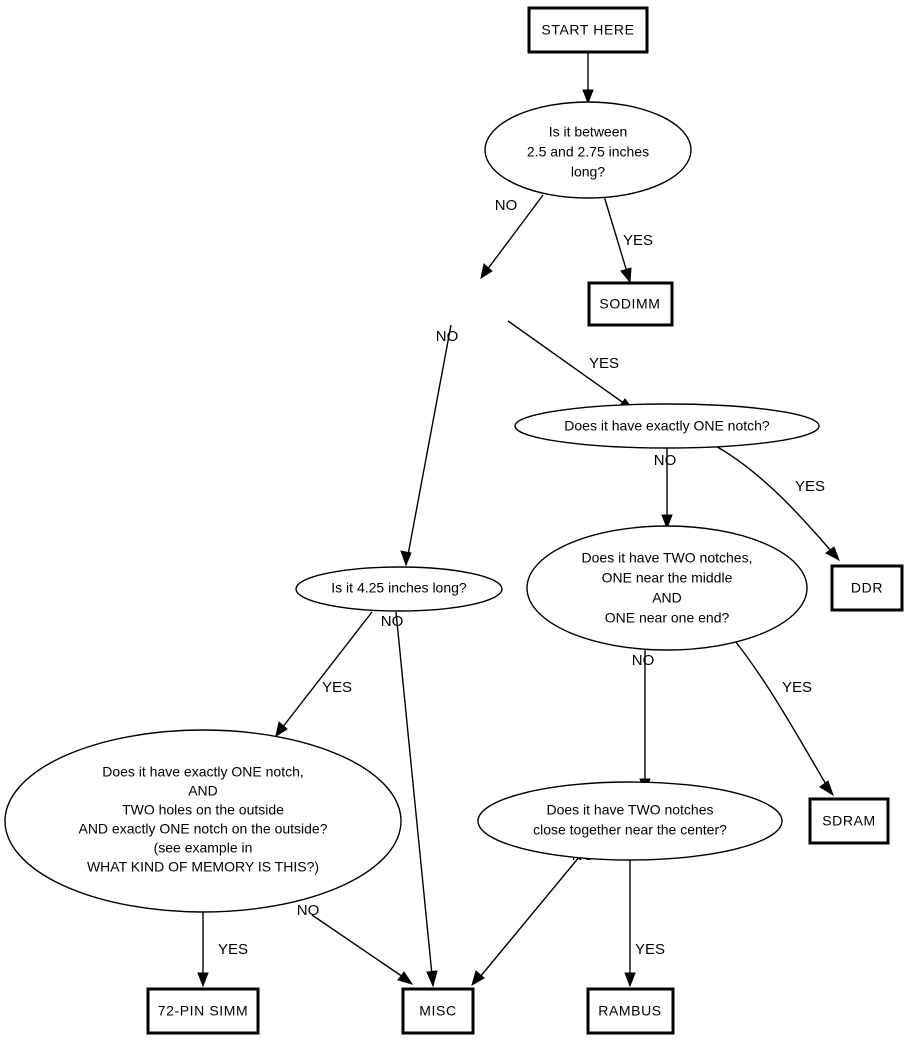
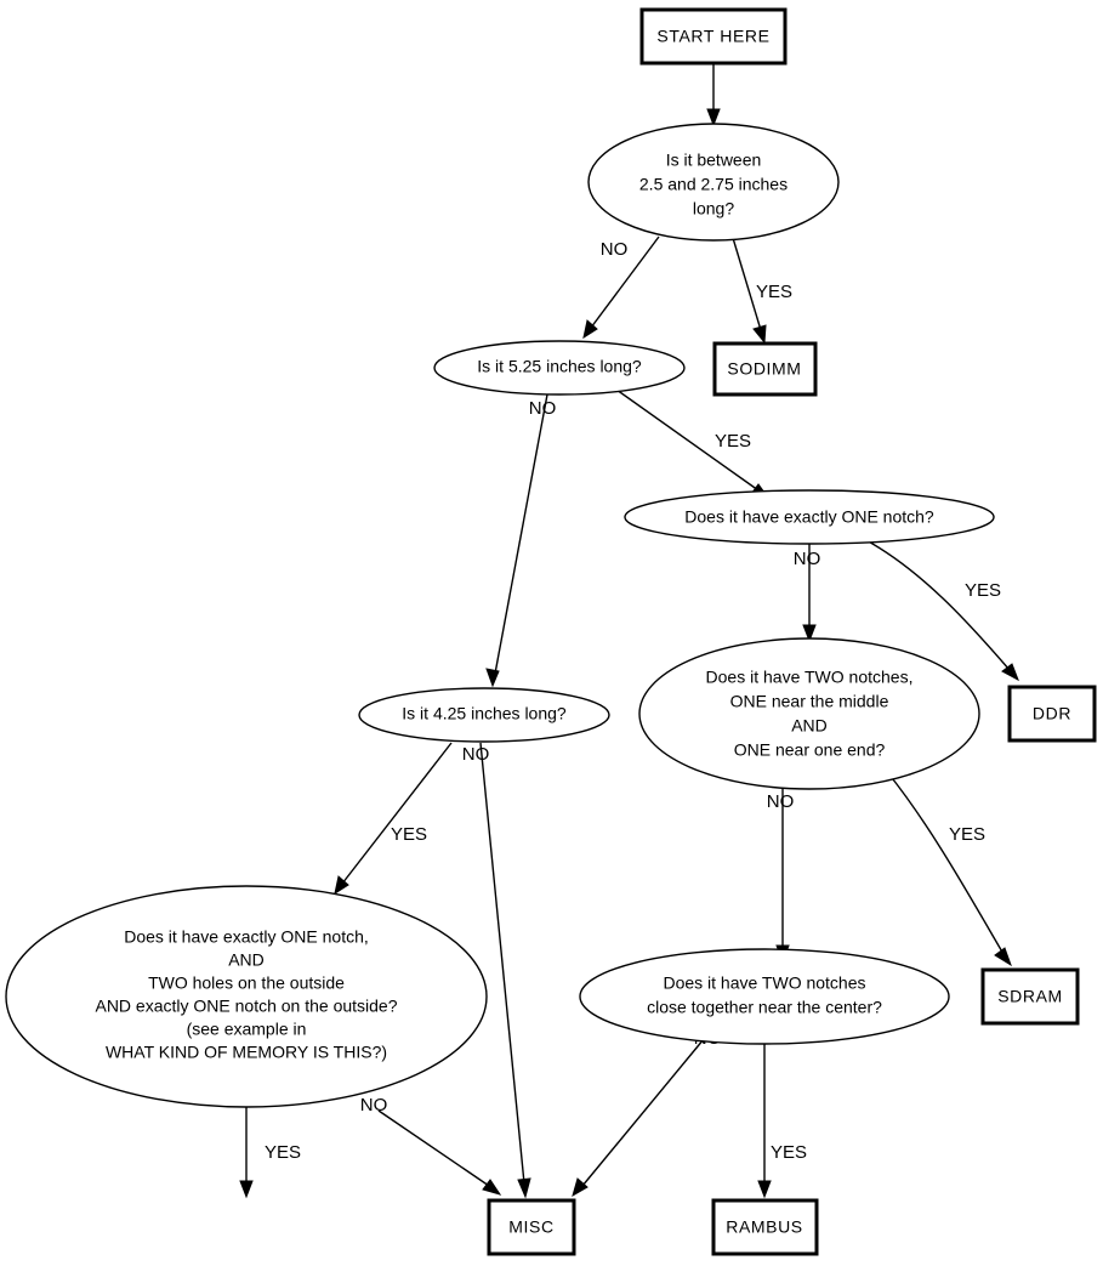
  YES
  NO
  YES
  NO
  YES
  NO
  YES
  NO
  YES
  NO
  YES
  NO
  YES
  START HERE
  Is it between
  2.5 and 2.75 inches
  long?
  SODIMM
+ Is it 5.25 inches long?
  Does it have exactly ONE notch?
  DDR
  Does it have TWO notches,
  ONE near the middle
  AND
  ONE near one end?
  SDRAM
  Is it 4.25 inches long?
  Does it have exactly ONE notch,
  AND
  TWO holes on the outside
  AND exactly ONE notch on the outside?
  (see example in
  WHAT KIND OF MEMORY IS THIS?)
  Does it have TWO notches
  close together near the center?
- 72-PIN SIMM
  MISC
  RAMBUS
